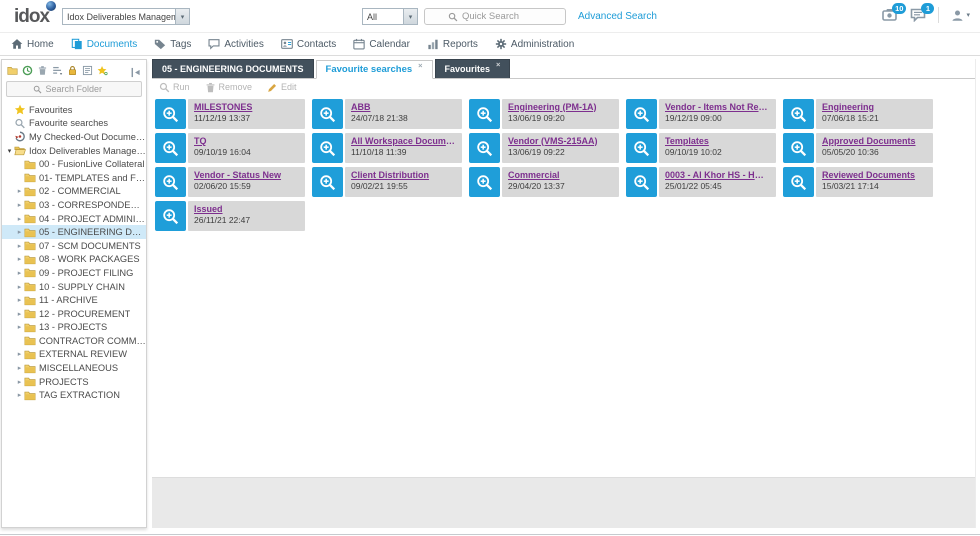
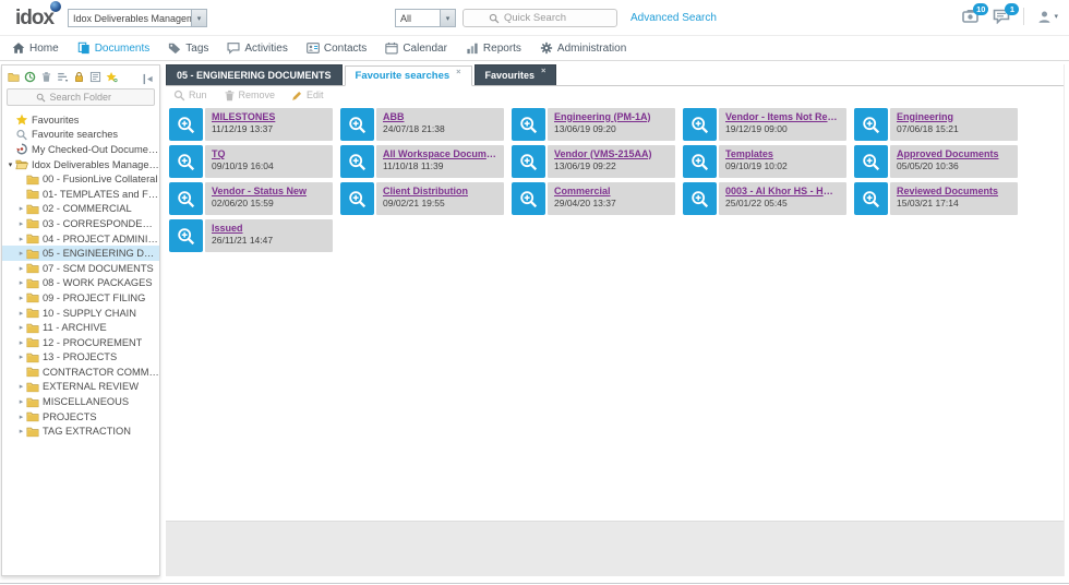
  idox
  Idox Deliverables Manage
  All
  Quick Search
  Advanced Search
  10
  1
  Home
  Documents
  Tags
  Activities
  Contacts
  Calendar
  Reports
  Administration
  Search Folder
  Favourites
  Favourite searches
  My Checked-Out Document
  Idox Deliverables Managem
  00 - FusionLive Collateral
  01- TEMPLATES and FO
  02 - COMMERCIAL
  03 - CORRESPONDENC
  04 - PROJECT ADMINIST
  05 - ENGINEERING DOC
  07 - SCM DOCUMENTS
  08 - WORK PACKAGES
  09 - PROJECT FILING
  10 - SUPPLY CHAIN
  11 - ARCHIVE
  12 - PROCUREMENT
  13 - PROJECTS
  CONTRACTOR COMME
  EXTERNAL REVIEW
  MISCELLANEOUS
  PROJECTS
  TAG EXTRACTION
  05 - ENGINEERING DOCUMENTS
  Favourite searches
  ×
  Favourites
  ×
  Run
  Remove
  Edit
  MILESTONES
  11/12/19 13:37
  ABB
  24/07/18 21:38
  Engineering (PM-1A)
  13/06/19 09:20
  Vendor - Items Not Retur
  19/12/19 09:00
  Engineering
  07/06/18 15:21
  TQ
  09/10/19 16:04
  All Workspace Documen
  11/10/18 11:39
  Vendor (VMS-215AA)
  13/06/19 09:22
  Templates
  09/10/19 10:02
  Approved Documents
  05/05/20 10:36
  Vendor - Status New
  02/06/20 15:59
  Client Distribution
  09/02/21 19:55
  Commercial
  29/04/20 13:37
  0003 - Al Khor HS - HAN
  25/01/22 05:45
  Reviewed Documents
  15/03/21 17:14
  Issued
- 26/11/21 22:47
+ 26/11/21 14:47
